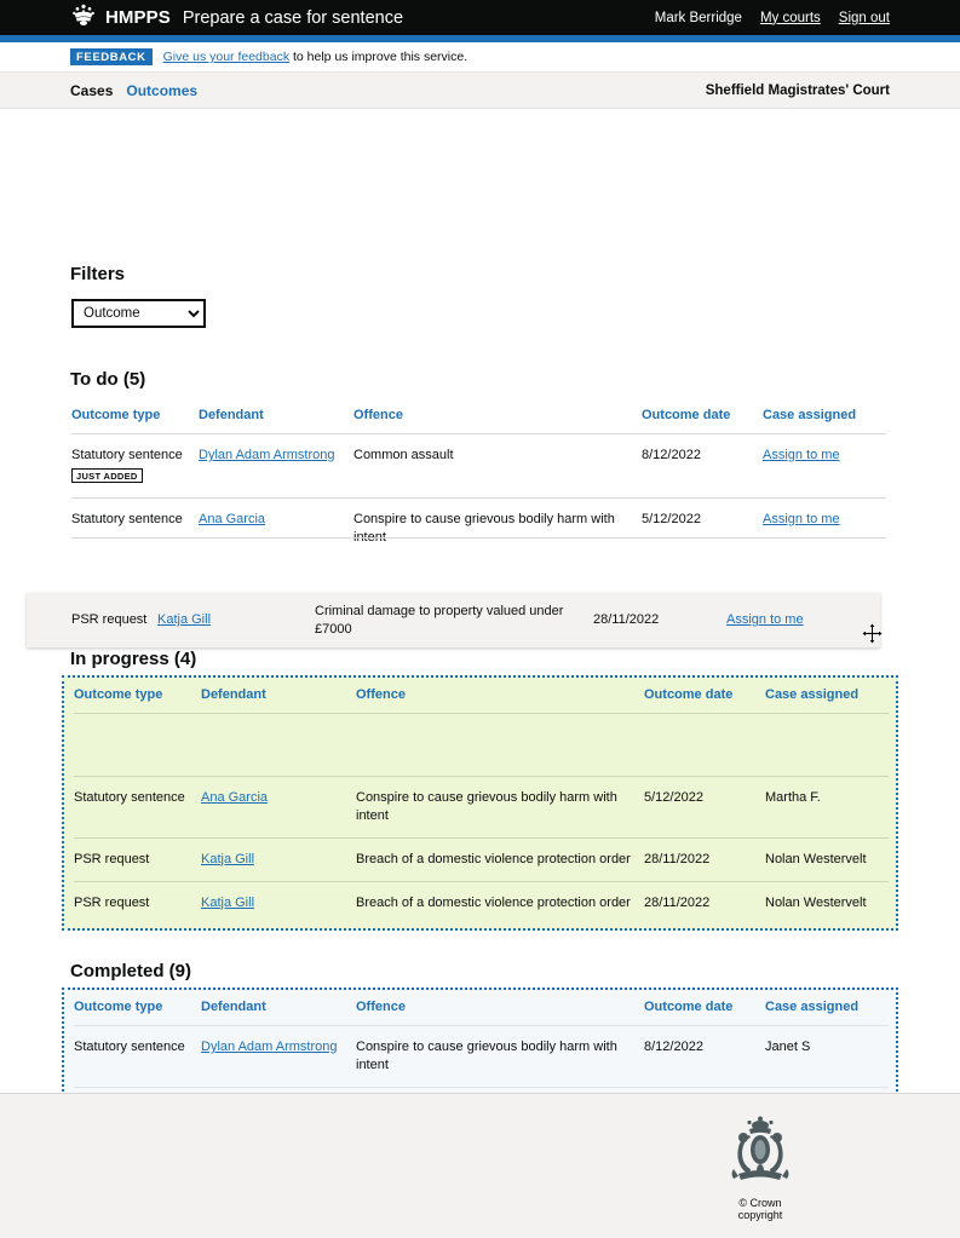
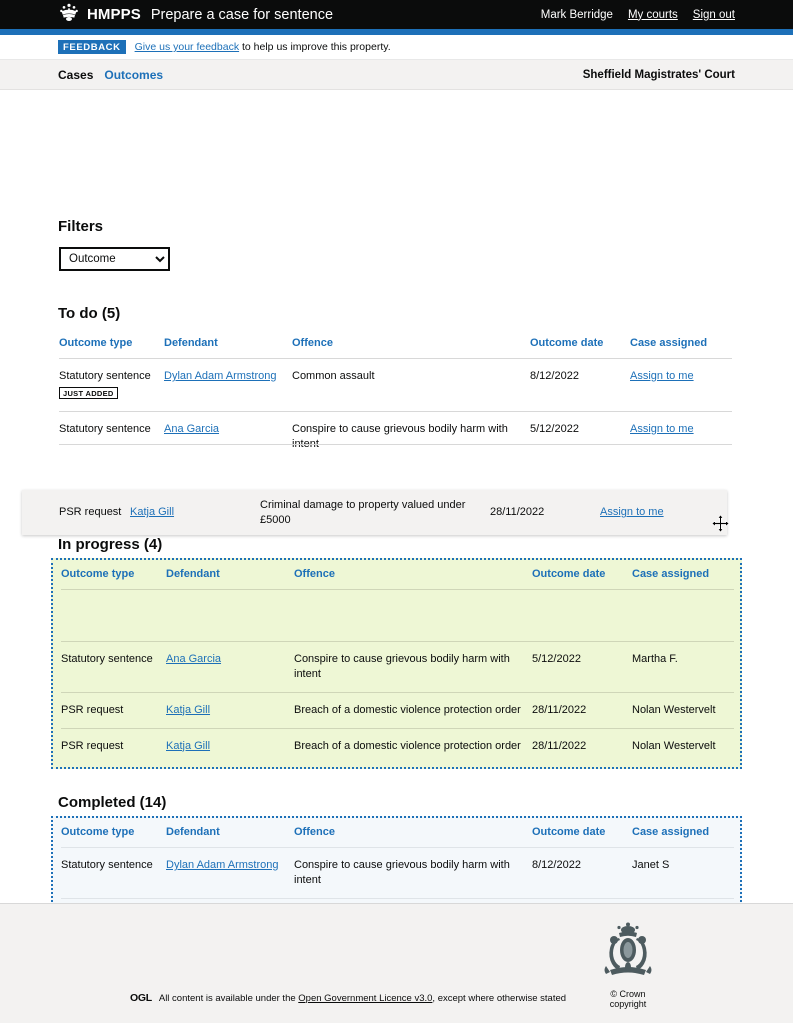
  HMPPS
  Prepare a case for sentence
  Mark Berridge
  My courts
  Sign out
  FEEDBACK
- Give us your feedback to help us improve this service.
+ Give us your feedback to help us improve this property.
  Cases
  Outcomes
  Sheffield Magistrates' Court
  Filters
  Outcome
  To do (5)
  Outcome type	Defendant	Offence	Outcome date	Case assigned
  Statutory sentence JUST ADDED	Dylan Adam Armstrong	Common assault	8/12/2022	Assign to me
  Statutory sentence	Ana Garcia	Conspire to cause grievous bodily harm with	5/12/2022	Assign to me
  In progress (4)
  Outcome type	Defendant	Offence	Outcome date	Case assigned
  Statutory sentence	Ana Garcia	Conspire to cause grievous bodily harm with intent	5/12/2022	Martha F.
  PSR request	Katja Gill	Breach of a domestic violence protection order	28/11/2022	Nolan Westervelt
  PSR request	Katja Gill	Breach of a domestic violence protection order	28/11/2022	Nolan Westervelt
- Completed (9)
+ Completed (14)
  Outcome type	Defendant	Offence	Outcome date	Case assigned
  Statutory sentence	Dylan Adam Armstrong	Conspire to cause grievous bodily harm with intent	8/12/2022	Janet S
  PSR request
  Katja Gill
- Criminal damage to property valued under £7000
+ Criminal damage to property valued under £5000
  28/11/2022
  Assign to me
  © Crown copyright
+ OGL
+ All content is available under the Open Government Licence v3.0, except where otherwise stated
